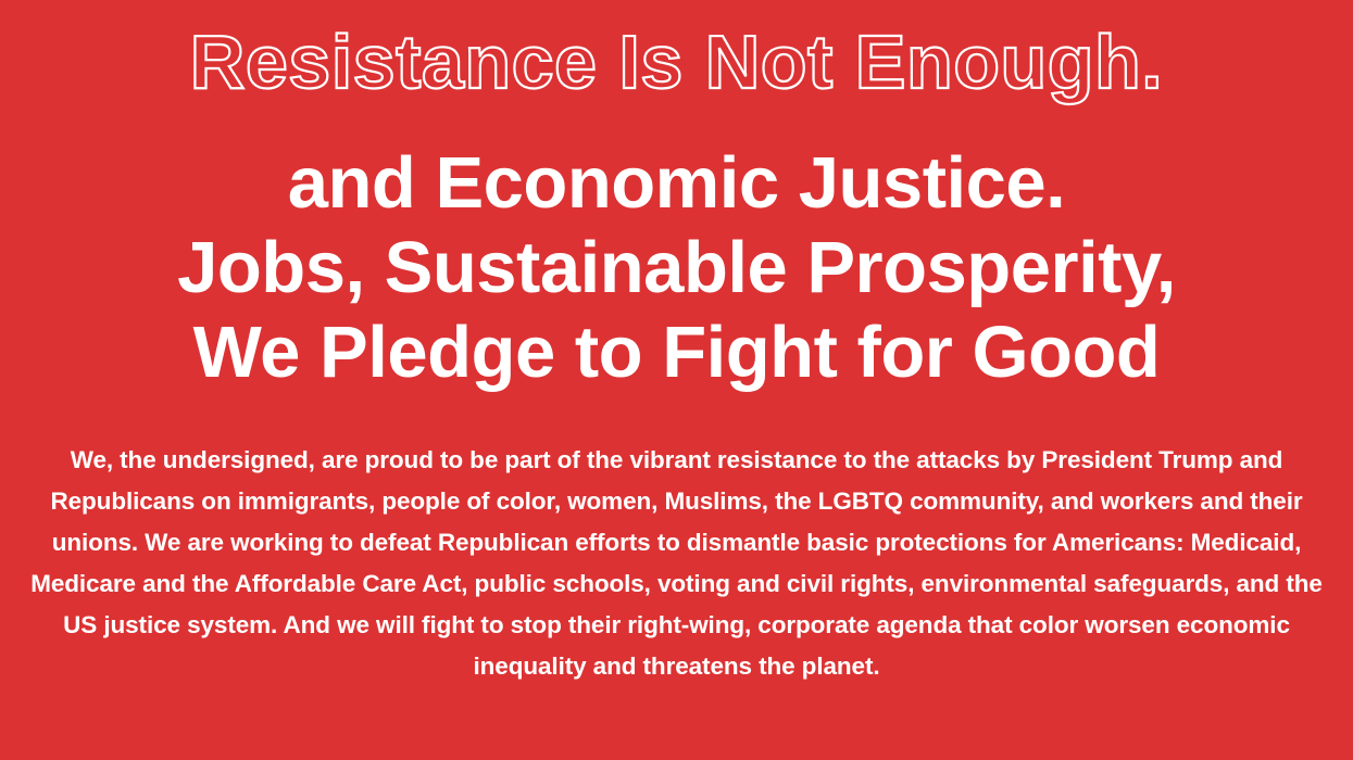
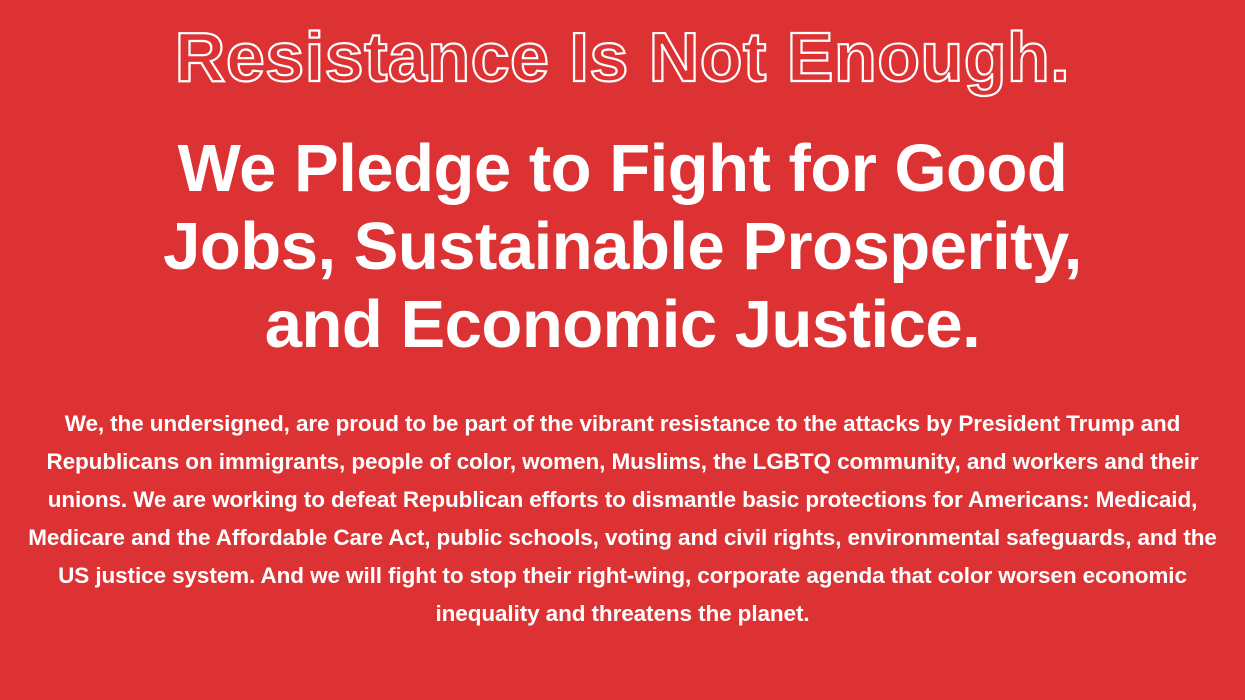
  Resistance Is Not Enough.
- and Economic Justice.
+ We Pledge to Fight for Good
  Jobs, Sustainable Prosperity,
- We Pledge to Fight for Good
+ and Economic Justice.
  We, the undersigned, are proud to be part of the vibrant resistance to the attacks by President Trump and Republicans on immigrants, people of color, women, Muslims, the LGBTQ community, and workers and their unions. We are working to defeat Republican efforts to dismantle basic protections for Americans: Medicaid, Medicare and the Affordable Care Act, public schools, voting and civil rights, environmental safeguards, and the US justice system. And we will fight to stop their right-wing, corporate agenda that color worsen economic inequality and threatens the planet.
